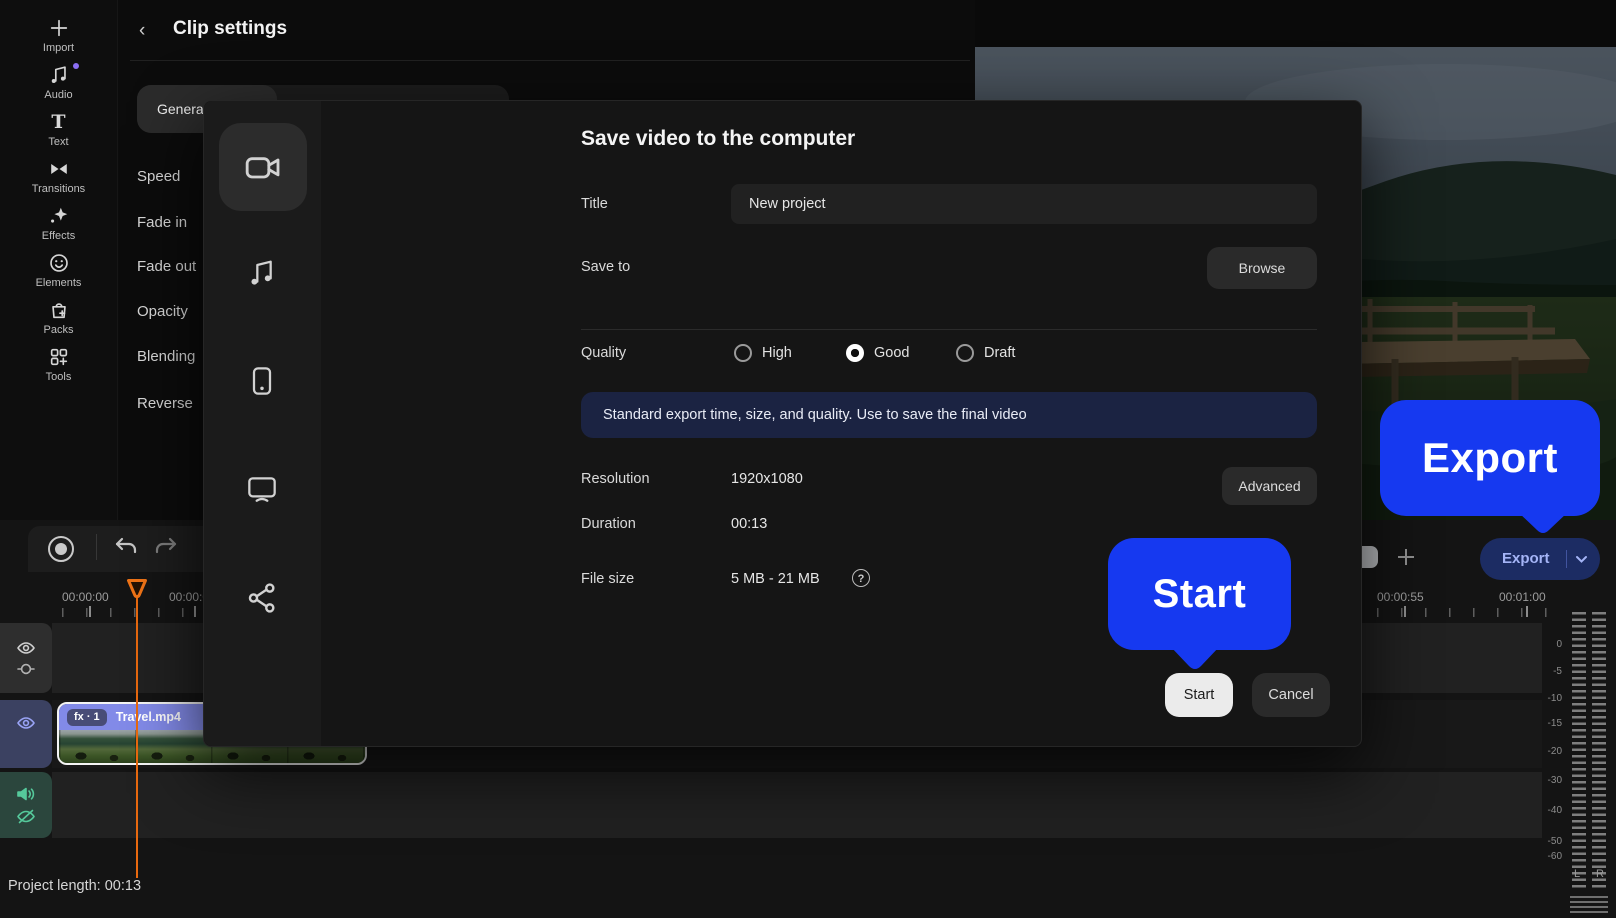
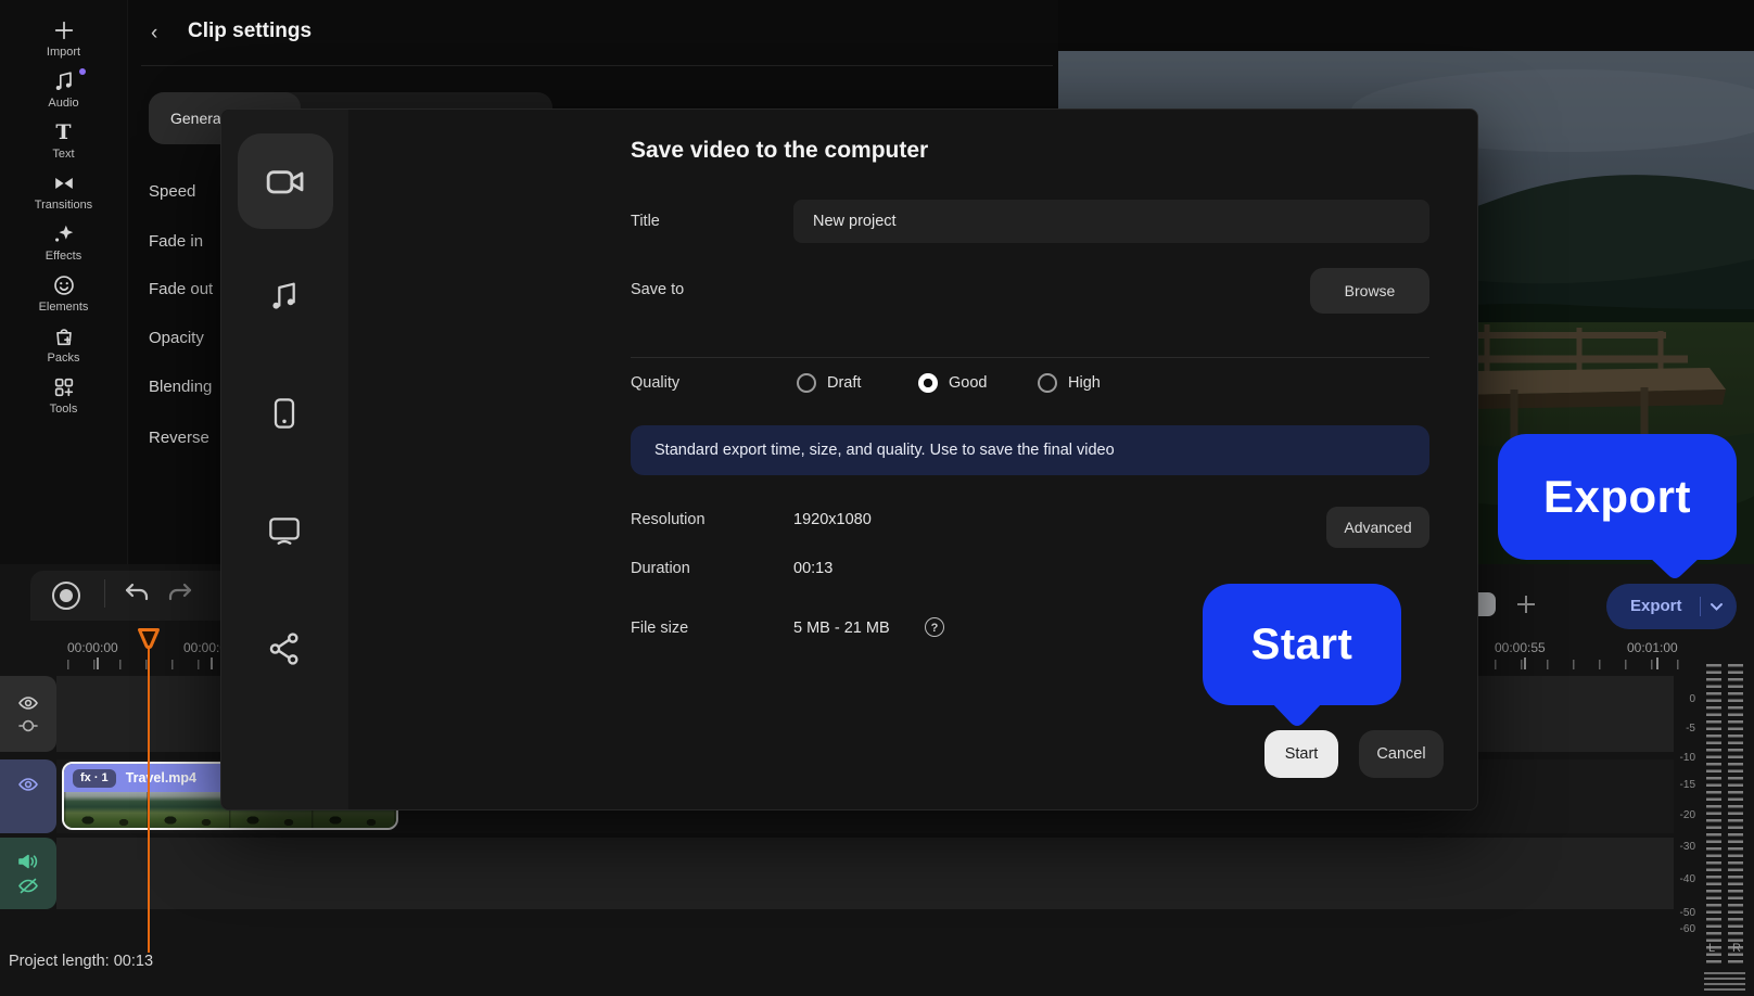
  Import
  Audio
  T
  Text
  Transitions
  Effects
  Elements
  Packs
  Tools
  ‹
  Clip settings
  Genera
  Speed
  Fade in
  Fade out
  Opacity
  Blending
  Reverse
  Export
  00:00:00
  00:00:
  00:00:55
  00:01:00
  fx · 1
  Trael.mp4
  0
  -5
  -10
  -15
  -20
  -30
  -40
  -50
  -60
  L
  R
  Project length: 00:13
  Save video to the computer
  Title
  New project
  Save to
  Browse
  Quality
- High
+ Draft
  Good
- Draft
+ High
  Standard export time, size, and quality. Use to save the final video
  Resolution
  1920x1080
  Advanced
  Duration
  00:13
  File size
  5 MB - 21 MB
  ?
  Start
  Cancel
  Export
  Start
